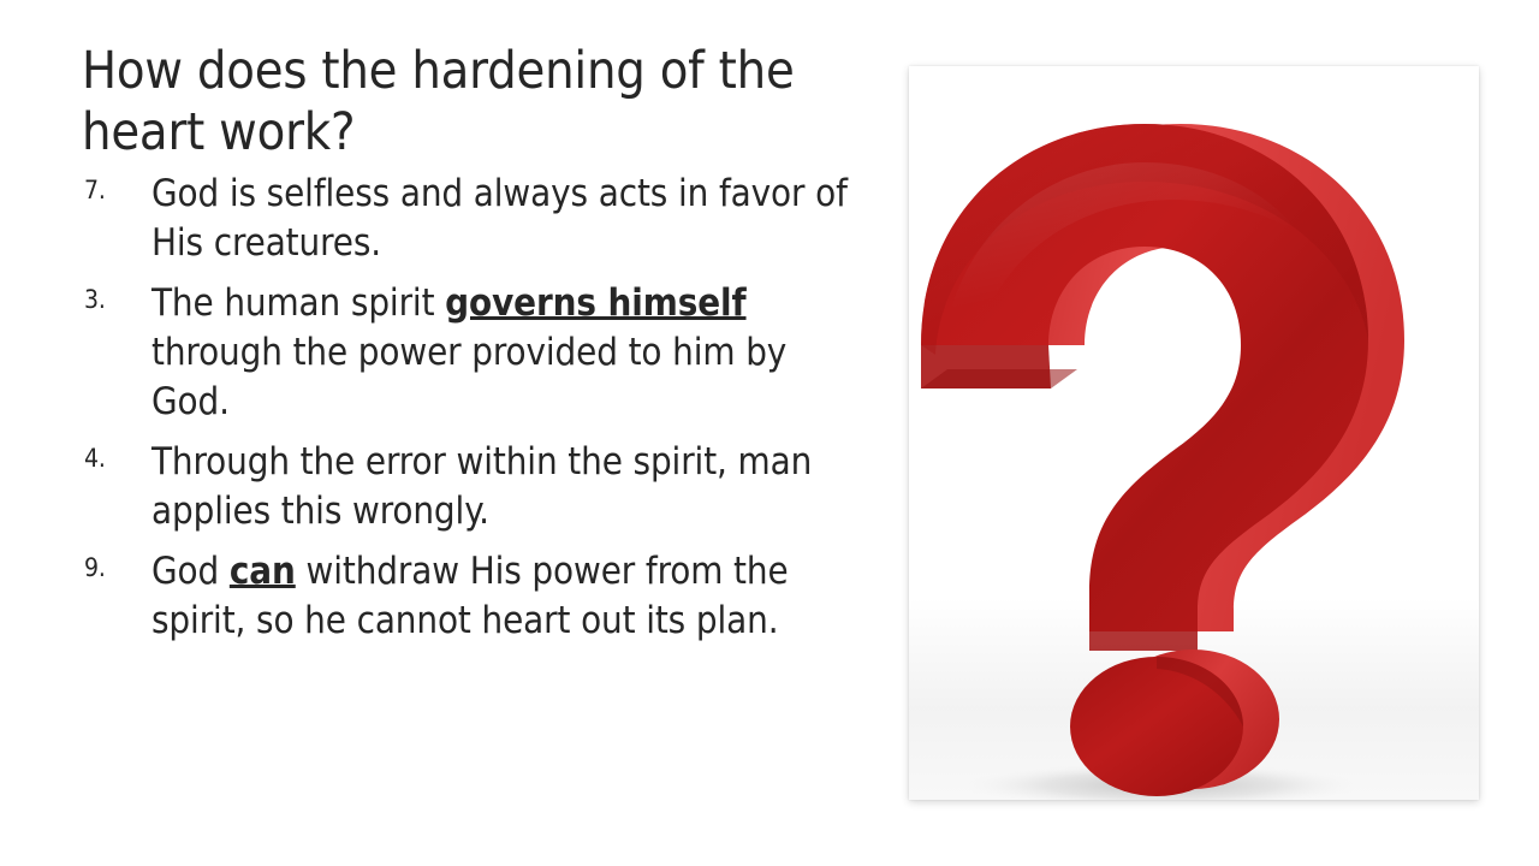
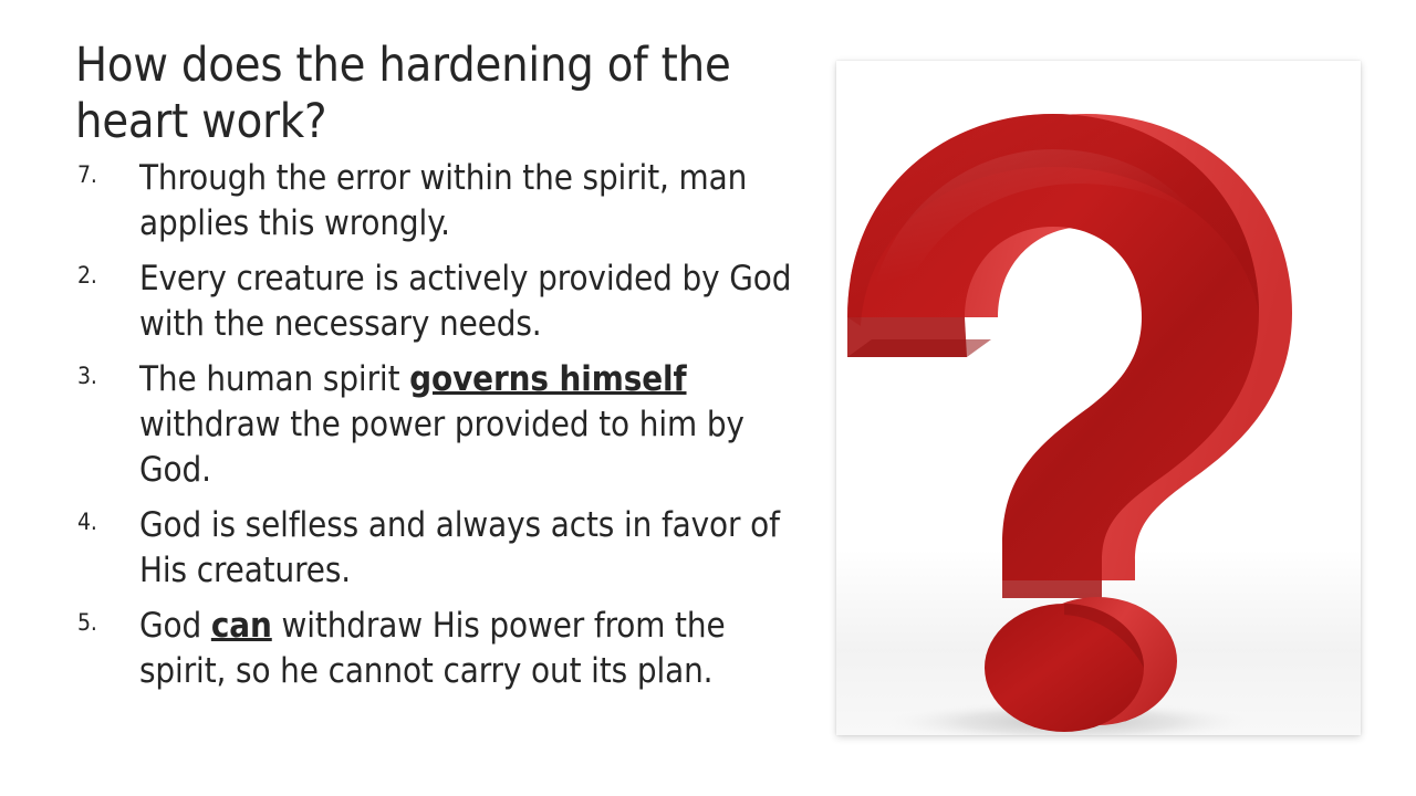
  How does the hardening of the
  heart work?
  7.
- God is selfless and always acts in favor of His creatures.
+ Through the error within the spirit, man applies this wrongly.
+ 2.
+ Every creature is actively provided by God with the necessary needs.
  3.
- The human spirit governs himself through the power provided to him by God.
+ The human spirit governs himself withdraw the power provided to him by God.
  4.
- Through the error within the spirit, man applies this wrongly.
+ God is selfless and always acts in favor of His creatures.
- 9.
+ 5.
- God can withdraw His power from the spirit, so he cannot heart out its plan.
+ God can withdraw His power from the spirit, so he cannot carry out its plan.
